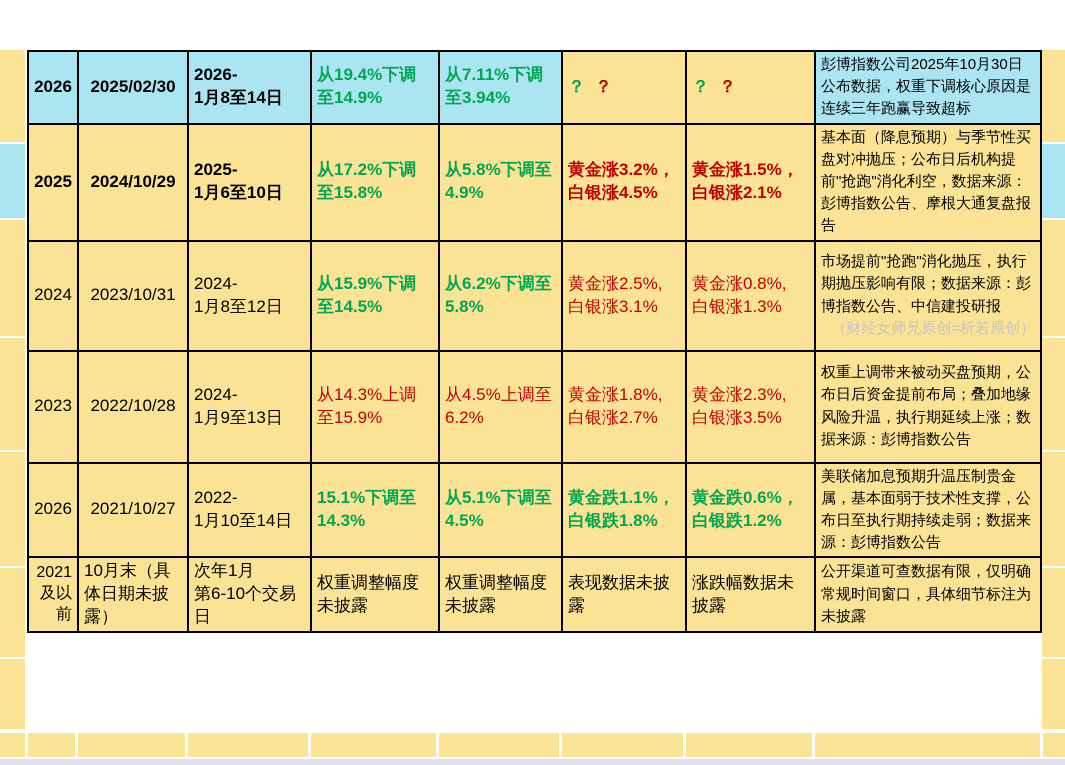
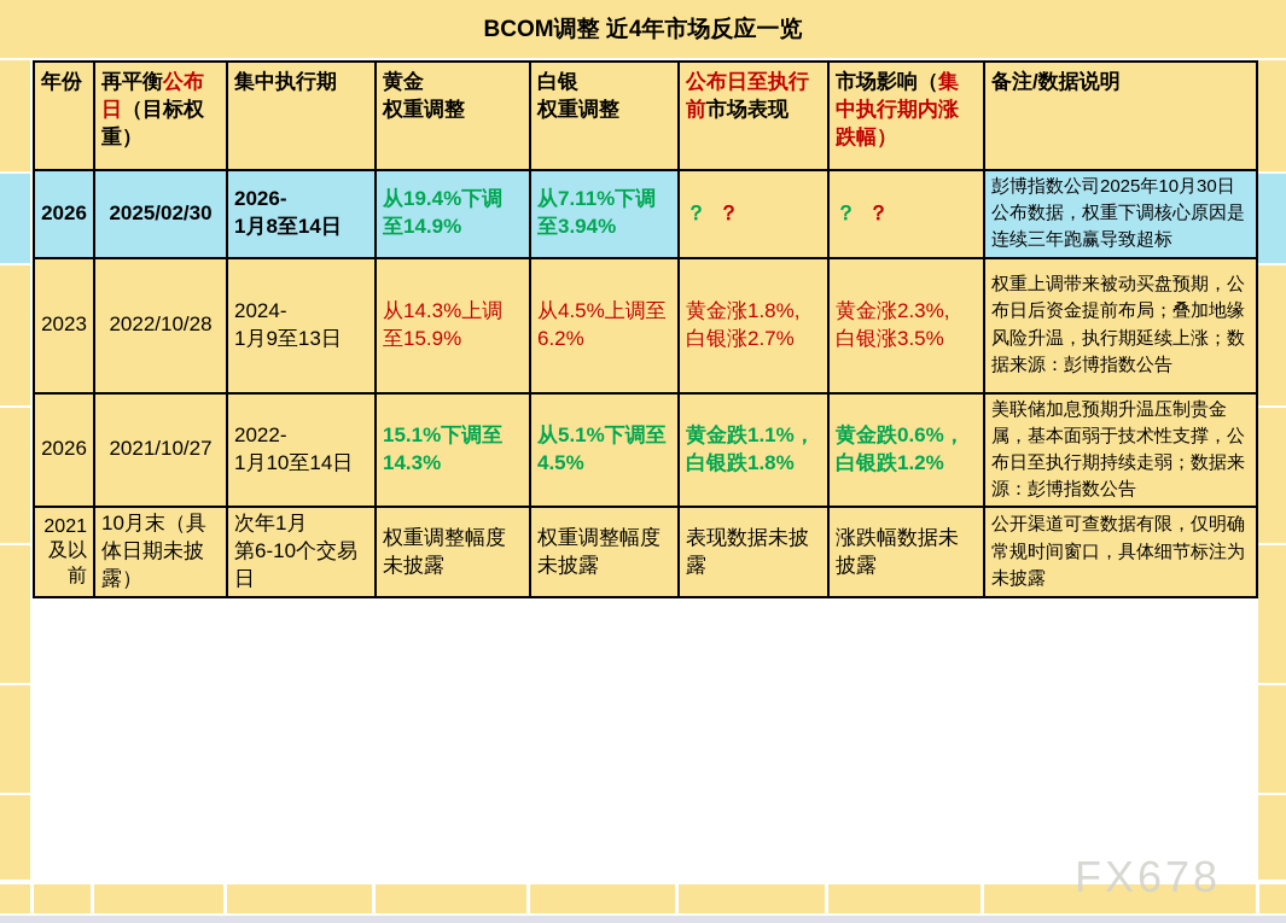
+ BCOM调整 近4年市场反应一览
+ 年份	再平衡公布日（目标权重）	集中执行期	黄金 权重调整	白银 权重调整	公布日至执行前市场表现	市场影响（集中执行期内涨跌幅）	备注/数据说明
  2026	2025/02/30	2026- 1月8至14日	从19.4%下调至14.9%	从7.11%下调至3.94%	？ ？	？ ？	彭博指数公司2025年10月30日公布数据，权重下调核心原因是连续三年跑赢导致超标
- 2025	2024/10/29	2025- 1月6至10日	从17.2%下调至15.8%	从5.8%下调至4.9%	黄金涨3.2%， 白银涨4.5%	黄金涨1.5%， 白银涨2.1%	基本面（降息预期）与季节性买盘对冲抛压；公布日后机构提前"抢跑"消化利空，数据来源：彭博指数公告、摩根大通复盘报告
- 2024	2023/10/31	2024- 1月8至12日	从15.9%下调至14.5%	从6.2%下调至5.8%	黄金涨2.5%, 白银涨3.1%	黄金涨0.8%, 白银涨1.3%	市场提前"抢跑"消化抛压，执行期抛压影响有限；数据来源：彭博指数公告、中信建投研报（财经女师兄原创=析若原创）
  2023	2022/10/28	2024- 1月9至13日	从14.3%上调至15.9%	从4.5%上调至6.2%	黄金涨1.8%, 白银涨2.7%	黄金涨2.3%, 白银涨3.5%	权重上调带来被动买盘预期，公布日后资金提前布局；叠加地缘风险升温，执行期延续上涨；数据来源：彭博指数公告
  2026	2021/10/27	2022- 1月10至14日	15.1%下调至14.3%	从5.1%下调至4.5%	黄金跌1.1%， 白银跌1.8%	黄金跌0.6%， 白银跌1.2%	美联储加息预期升温压制贵金属，基本面弱于技术性支撑，公布日至执行期持续走弱；数据来源：彭博指数公告
  2021及以前	10月末（具体日期未披露）	次年1月 第6-10个交易日	权重调整幅度未披露	权重调整幅度未披露	表现数据未披露	涨跌幅数据未披露	公开渠道可查数据有限，仅明确常规时间窗口，具体细节标注为未披露
+ FX678
